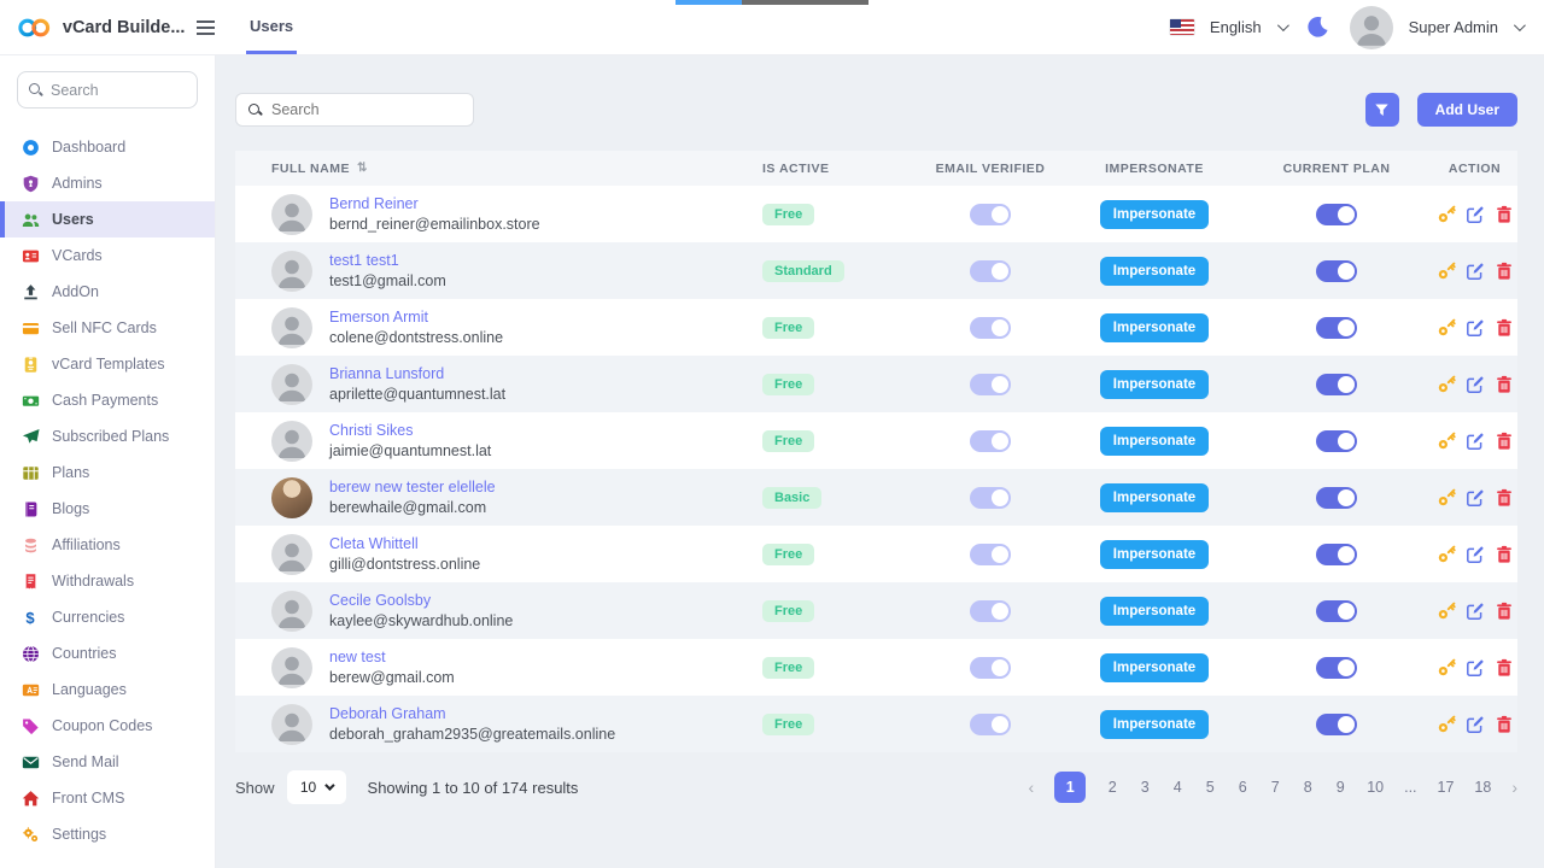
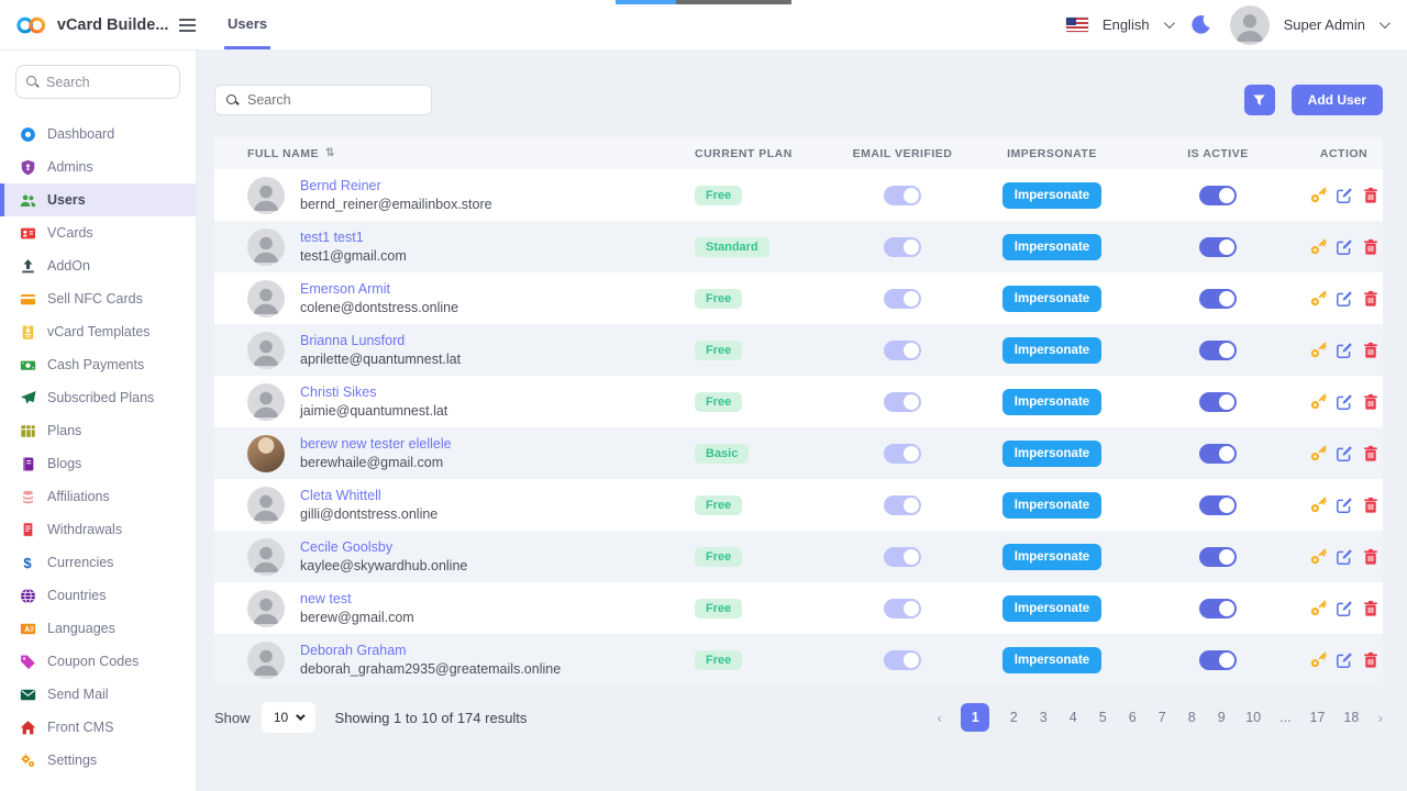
  vCard Builde...
  Users
  English
  Super Admin
  Search
  Dashboard
  Admins
  Users
  VCards
  AddOn
  Sell NFC Cards
  vCard Templates
  Cash Payments
  Subscribed Plans
  Plans
  Blogs
  Affiliations
  Withdrawals
  $
  Currencies
  Countries
  Languages
  Coupon Codes
  Send Mail
  Front CMS
  Settings
  Search
  Add User
  FULL NAME
  ⇅
- IS ACTIVE
+ CURRENT PLAN
  EMAIL VERIFIED
  IMPERSONATE
- CURRENT PLAN
+ IS ACTIVE
  ACTION
  Bernd Reiner
  bernd_reiner@emailinbox.store
  Free
  Impersonate
  test1 test1
  test1@gmail.com
  Standard
  Impersonate
  Emerson Armit
  colene@dontstress.online
  Free
  Impersonate
  Brianna Lunsford
  aprilette@quantumnest.lat
  Free
  Impersonate
  Christi Sikes
  jaimie@quantumnest.lat
  Free
  Impersonate
  berew new tester elellele
  berewhaile@gmail.com
  Basic
  Impersonate
  Cleta Whittell
  gilli@dontstress.online
  Free
  Impersonate
  Cecile Goolsby
  kaylee@skywardhub.online
  Free
  Impersonate
  new test
  berew@gmail.com
  Free
  Impersonate
  Deborah Graham
  deborah_graham2935@greatemails.online
  Free
  Impersonate
  Show
  10
  Showing 1 to 10 of 174 results
  ‹
  1
  2
  3
  4
  5
  6
  7
  8
  9
  10
  ...
  17
  18
  ›
